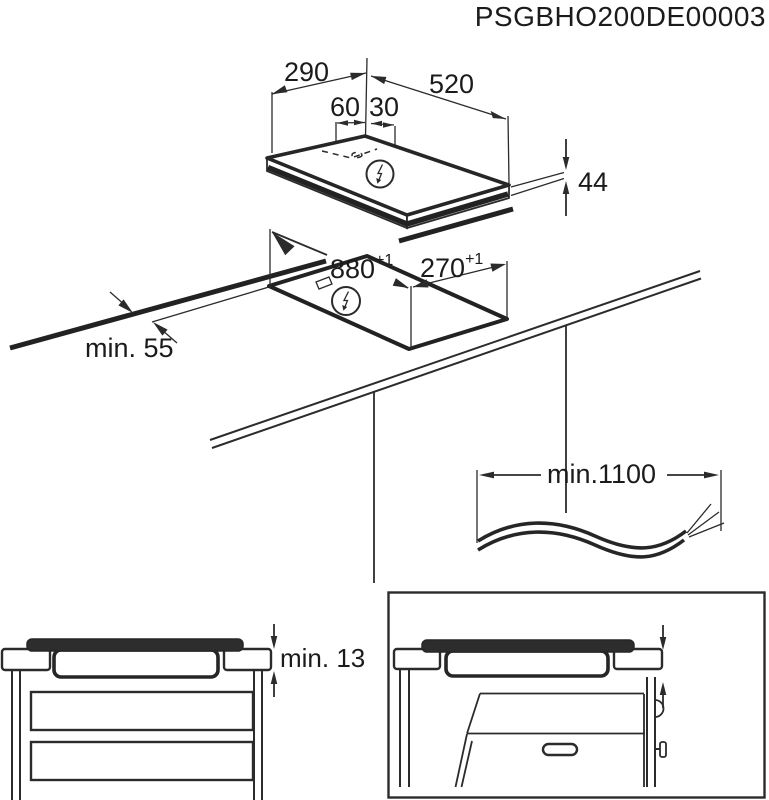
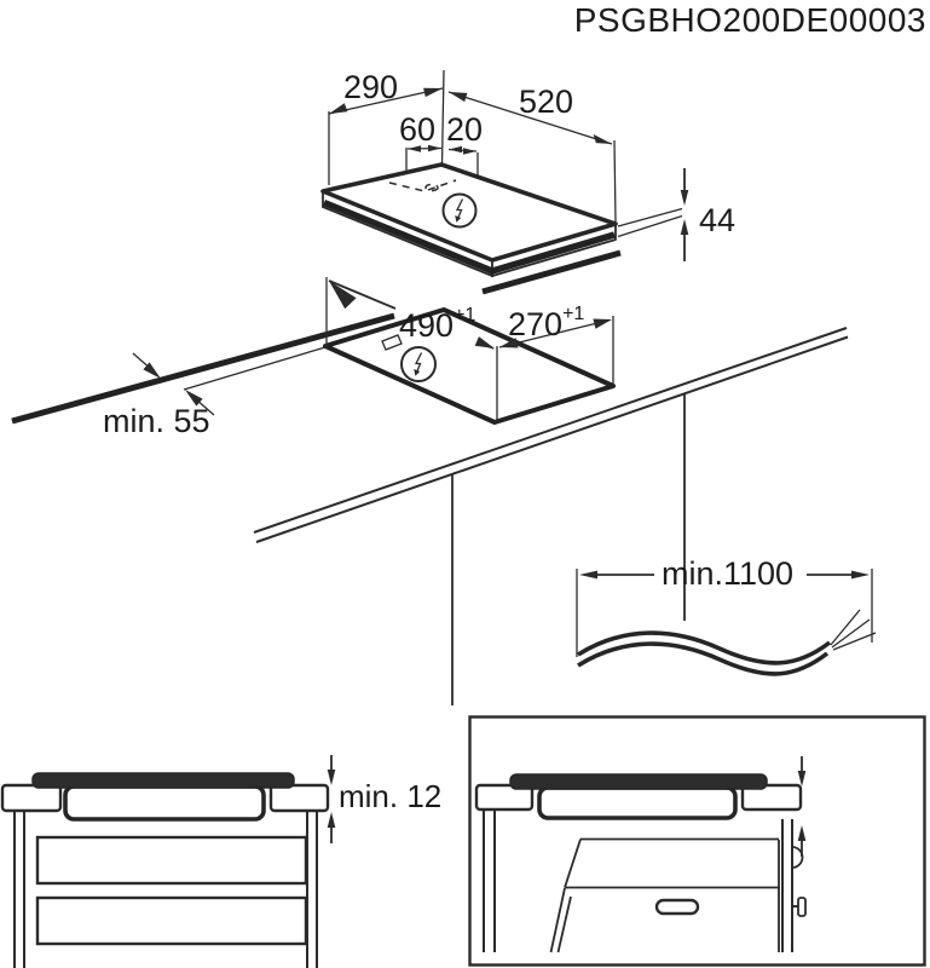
  PSGBHO200DE00003
  290
  520
  60
- 30
+ 20
  44
  min. 55
- 880+1
+ 490+1
  270+1
  min.1100
- min. 13
+ min. 12
